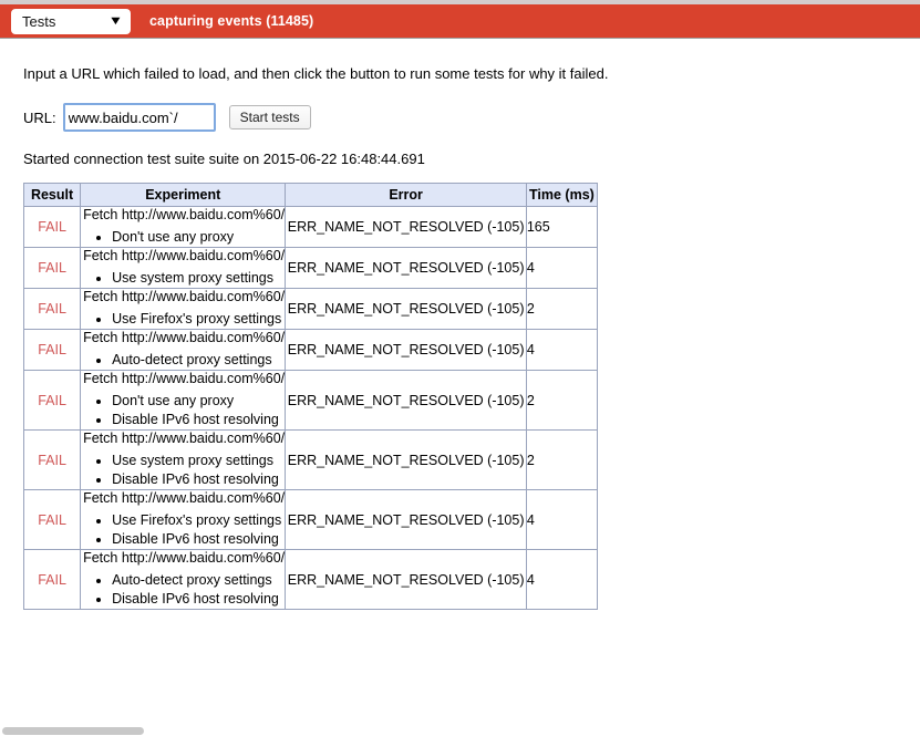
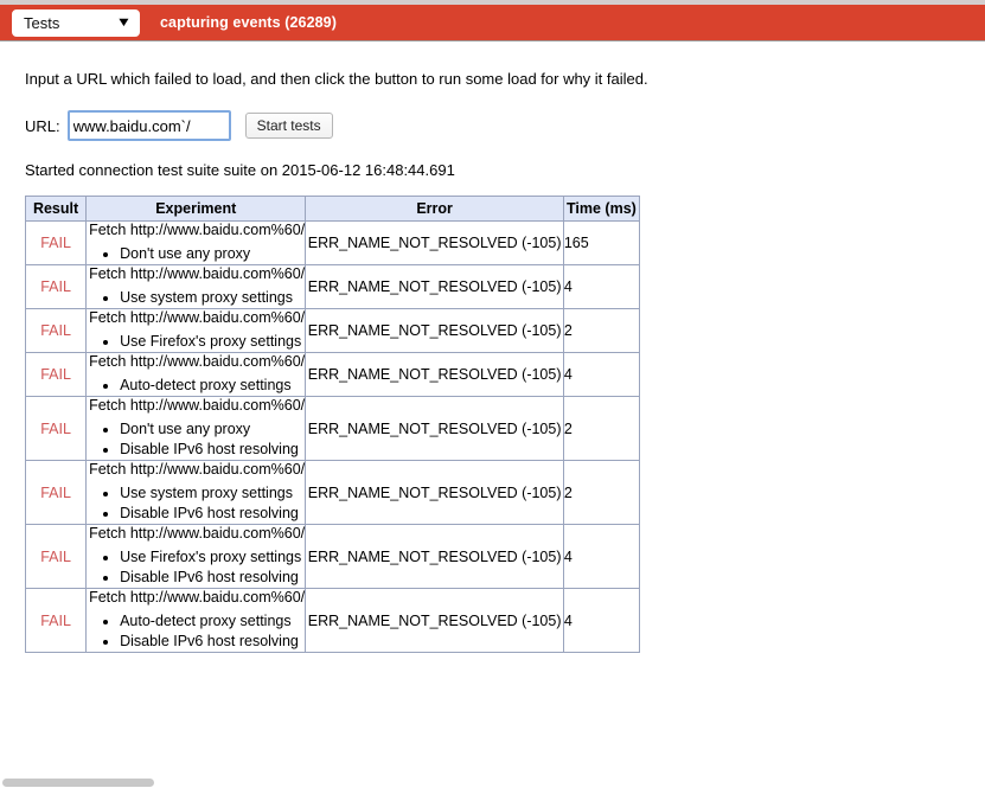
  Tests
  ▼
- capturing events (11485)
+ capturing events (26289)
- Input a URL which failed to load, and then click the button to run some tests for why it failed.
+ Input a URL which failed to load, and then click the button to run some load for why it failed.
  URL:
  www.baidu.com`/
  Start tests
- Started connection test suite suite on 2015-06-22 16:48:44.691
+ Started connection test suite suite on 2015-06-12 16:48:44.691
  Result	Experiment	Error	Time (ms)
  FAIL	Fetch http://www.baidu.com%60/Don't use any proxy	ERR_NAME_NOT_RESOLVED (-105)	165
  FAIL	Fetch http://www.baidu.com%60/Use system proxy settings	ERR_NAME_NOT_RESOLVED (-105)	4
  FAIL	Fetch http://www.baidu.com%60/Use Firefox's proxy settings	ERR_NAME_NOT_RESOLVED (-105)	2
  FAIL	Fetch http://www.baidu.com%60/Auto-detect proxy settings	ERR_NAME_NOT_RESOLVED (-105)	4
  FAIL	Fetch http://www.baidu.com%60/Don't use any proxyDisable IPv6 host resolving	ERR_NAME_NOT_RESOLVED (-105)	2
  FAIL	Fetch http://www.baidu.com%60/Use system proxy settingsDisable IPv6 host resolving	ERR_NAME_NOT_RESOLVED (-105)	2
  FAIL	Fetch http://www.baidu.com%60/Use Firefox's proxy settingsDisable IPv6 host resolving	ERR_NAME_NOT_RESOLVED (-105)	4
  FAIL	Fetch http://www.baidu.com%60/Auto-detect proxy settingsDisable IPv6 host resolving	ERR_NAME_NOT_RESOLVED (-105)	4
